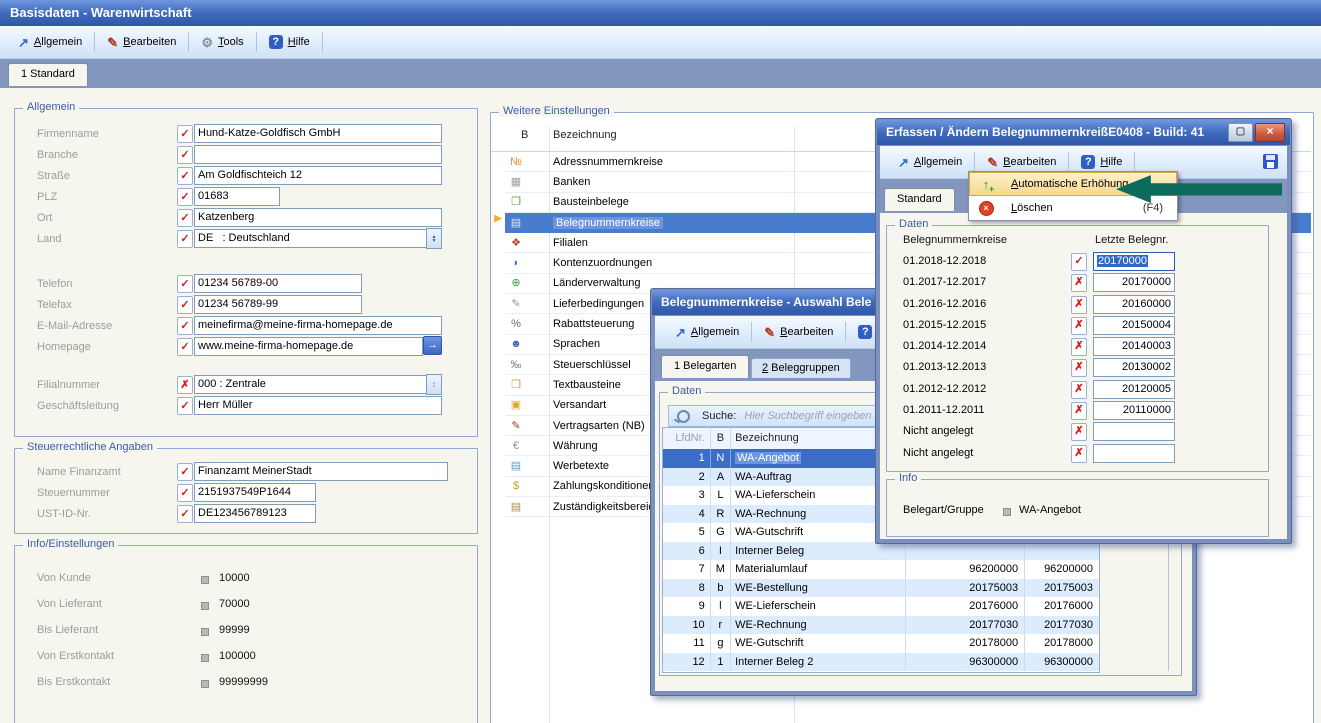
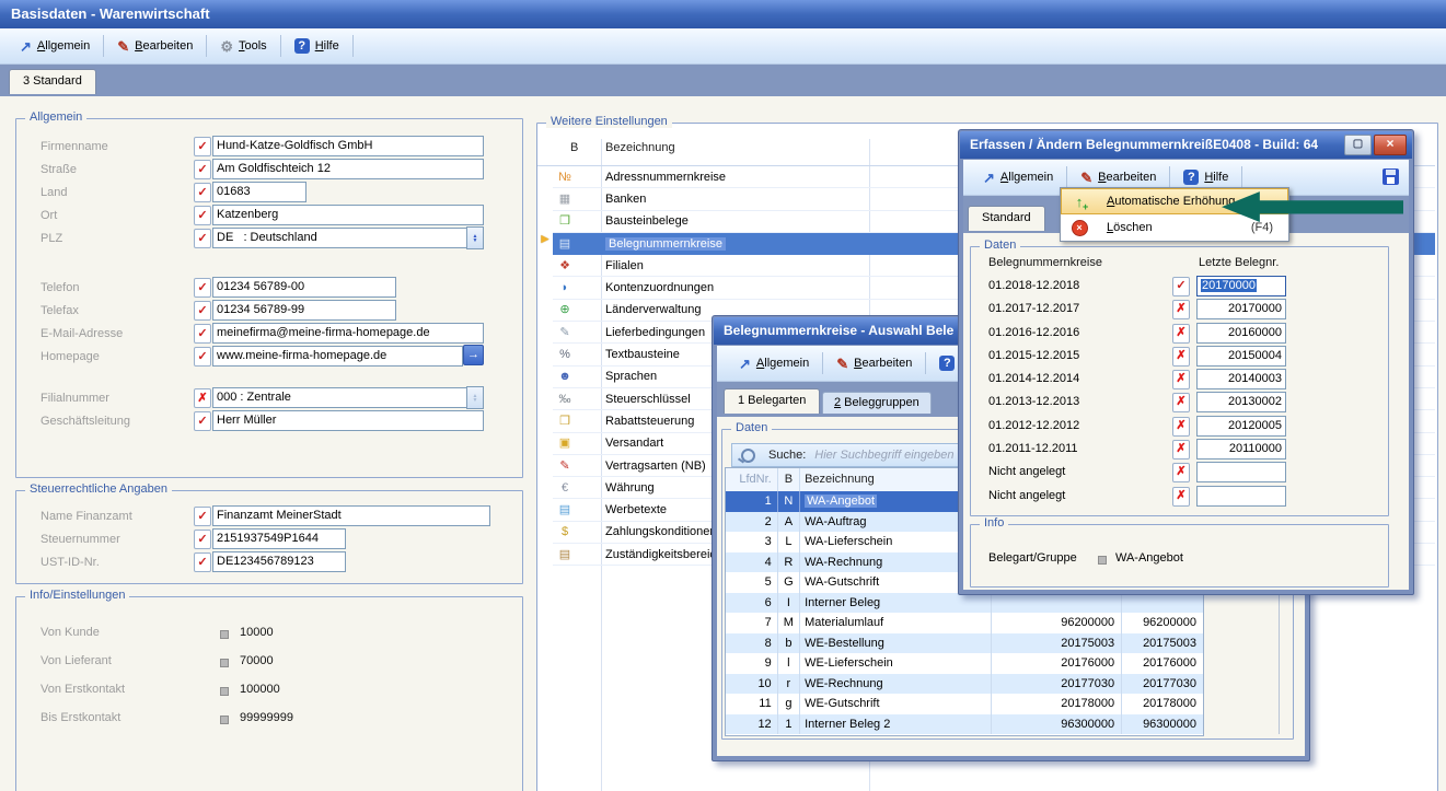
  Basisdaten - Warenwirtschaft
  ↗
  Allgemein
  ✎
  Bearbeiten
  ⚙
  Tools
  ?
  Hilfe
- 1 Standard
+ 3 Standard
  Allgemein
  Firmenname
  Hund-Katze-Goldfisch GmbH
- Branche
  Straße
  Am Goldfischteich 12
- PLZ
+ Land
  01683
  Ort
  Katzenberg
- Land
+ PLZ
  DE : Deutschland
  Telefon
  01234 56789-00
  Telefax
  01234 56789-99
  E-Mail-Adresse
  meinefirma@meine-firma-homepage.de
  Homepage
  www.meine-firma-homepage.de
  →
  Filialnummer
  000 : Zentrale
  Geschäftsleitung
  Herr Müller
  Steuerrechtliche Angaben
  Name Finanzamt
  Finanzamt MeinerStadt
  Steuernummer
  2151937549P1644
  UST-ID-Nr.
  DE123456789123
  Info/Einstellungen
  Von Kunde
  10000
  Von Lieferant
  70000
- Bis Lieferant
- 99999
  Von Erstkontakt
  100000
  Bis Erstkontakt
  99999999
  Weitere Einstellungen
  B
  Bezeichnung
  №
  Adressnummernkreise
  ▦
  Banken
  ❒
  Bausteinbelege
  ▤
  Belegnummernkreise
  ❖
  Filialen
  ◗
  Kontenzuordnungen
  ⊕
  Länderverwaltung
  ✎
  Lieferbedingungen
  %
- Rabattsteuerung
+ Textbausteine
  ☻
  Sprachen
  ‰
  Steuerschlüssel
  ❒
- Textbausteine
+ Rabattsteuerung
  ▣
  Versandart
  ✎
  Vertragsarten (NB)
  €
  Währung
  ▤
  Werbetexte
  $
  Zahlungskonditione
  ▤
  Zuständigkeitsberei
  ►
  Belegnummernkreise - Auswahl Bele
  ↗
  Allgemein
  ✎
  Bearbeiten
  ?
  1 Belegarten
  2 Beleggruppen
  Daten
  Suche:
  Hier Suchbegriff eingeben
  LfdNr.
  B
  Bezeichnung
  1
  N
  WA-Angebot
  2
  A
  WA-Auftrag
  3
  L
  WA-Lieferschein
  4
  R
  WA-Rechnung
  5
  G
  WA-Gutschrift
  6
  I
  Interner Beleg
  7
  M
  Materialumlauf
  96200000
  96200000
  8
  b
  WE-Bestellung
  20175003
  20175003
  9
  l
  WE-Lieferschein
  20176000
  20176000
  10
  r
  WE-Rechnung
  20177030
  20177030
  11
  g
  WE-Gutschrift
  20178000
  20178000
  12
  1
  Interner Beleg 2
  96300000
  96300000
- Erfassen / Ändern BelegnummernkreißE0408 - Build: 41
+ Erfassen / Ändern BelegnummernkreißE0408 - Build: 64
  ▢
  ×
  ↗
  Allgemein
  ✎
  Bearbeiten
  ?
  Hilfe
  Standard
  Daten
  Belegnummernkreise
  Letzte Belegnr.
  01.2018-12.2018
  20170000
  01.2017-12.2017
  20170000
  01.2016-12.2016
  20160000
  01.2015-12.2015
  20150004
  01.2014-12.2014
  20140003
  01.2013-12.2013
  20130002
  01.2012-12.2012
  20120005
  01.2011-12.2011
  20110000
  Nicht angelegt
  Nicht angelegt
  Info
  Belegart/Gruppe
  WA-Angebot
  ↑
  +
  Automatische Erhöhung
  ×
  Löschen
  (F4)
